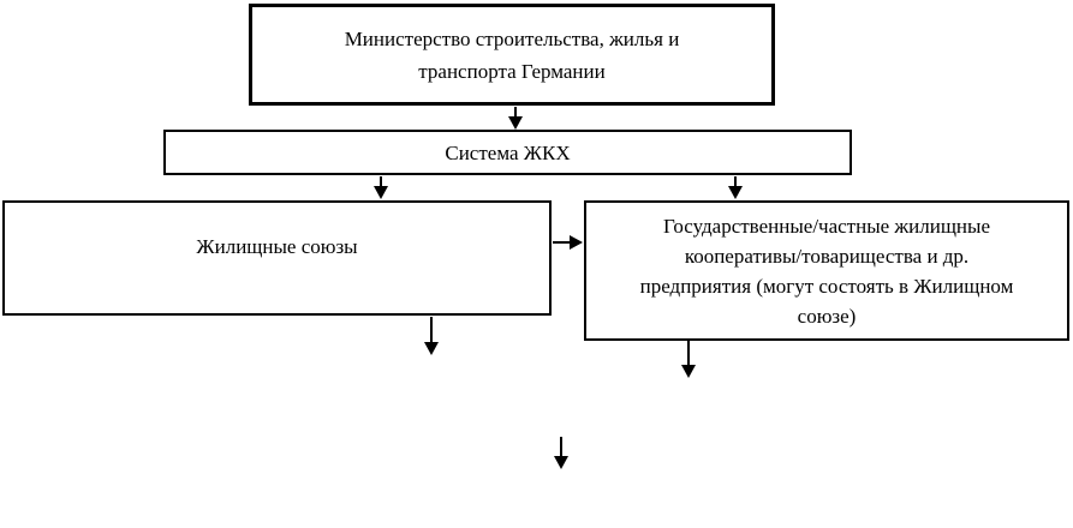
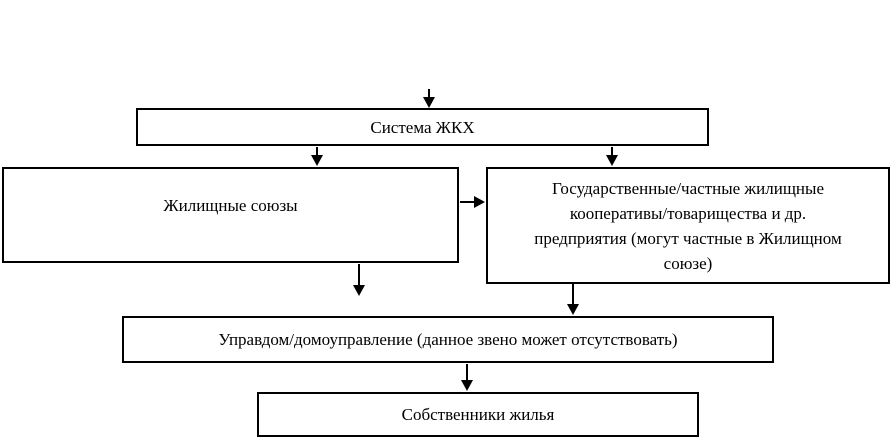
- Министерство строительства, жилья и
- транспорта Германии
  Система ЖКХ
  Жилищные союзы
  Государственные/частные жилищные
  кооперативы/товарищества и др.
- предприятия (могут состоять в Жилищном
+ предприятия (могут частные в Жилищном
  союзе)
+ Управдом/домоуправление (данное звено может отсутствовать)
+ Собственники жилья
